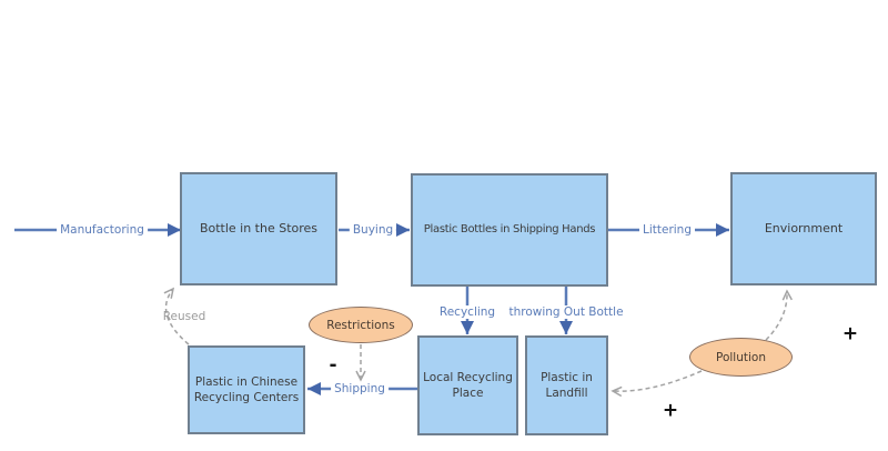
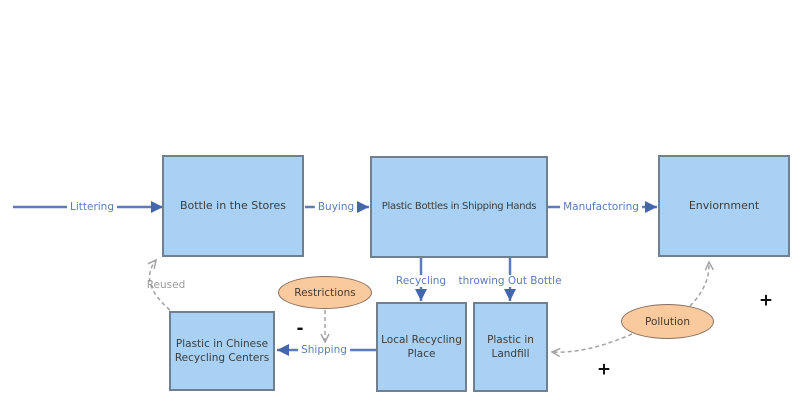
  Bottle in the Stores
  Plastic Bottles in Shipping Hands
  Enviornment
  Plastic in Chinese
  Recycling Centers
  Local Recycling
  Place
  Plastic in
  Landfill
  Restrictions
  Pollution
- Manufactoring
+ Littering
  Buying
- Littering
+ Manufactoring
  Recycling
  throwing Out Bottle
  Shipping
  Reused
  -
  +
  +
